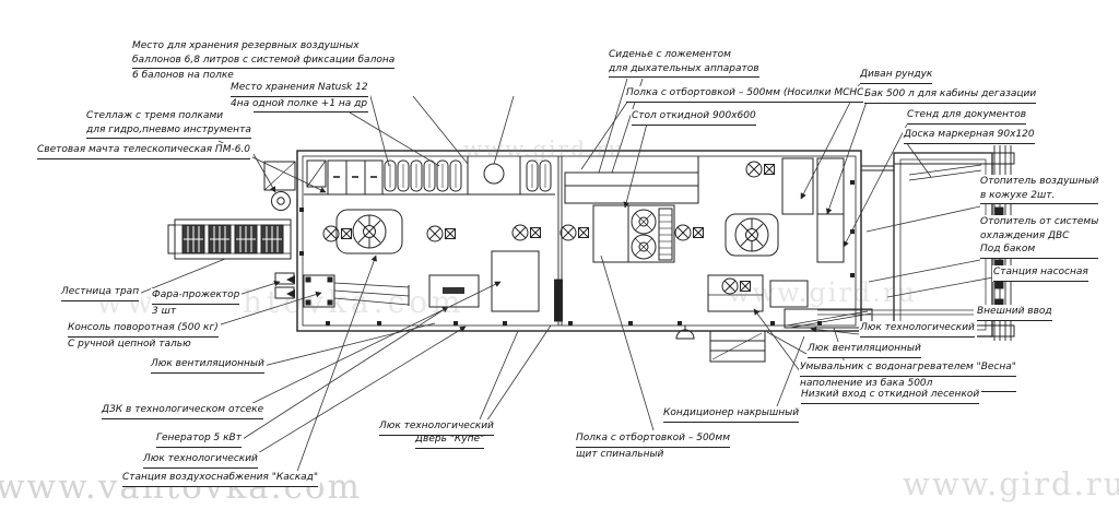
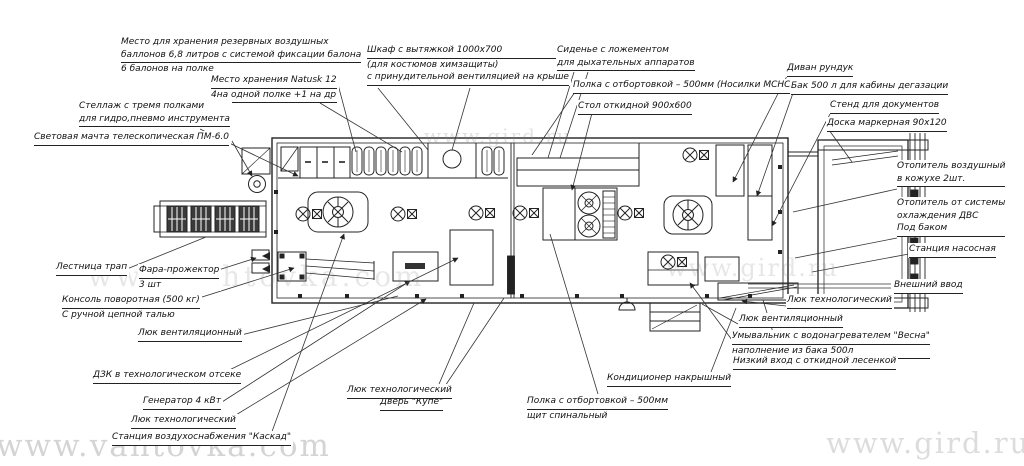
  wwhtovka.com
  www.gird.ru
  www.gird.ru
  www.vahtovka.com
  www.gird.ru
  Место для хранения резервных воздушных
  баллонов 6,8 литров с системой фиксации балона
  6 балонов на полке
  Место хранения Natusk 12
  4на одной полке +1 на др
  Стеллаж с тремя полками
  для гидро,пневмо инструмента
  Световая мачта телескопическая ПМ-6.0
+ Шкаф с вытяжкой 1000х700
+ (для костюмов химзащиты)
+ с принудительной вентиляцией на крыше
  Сиденье с ложементом
  для дыхательных аппаратов
  Полка с отбортовкой – 500мм (Носилки МСНС
  Стол откидной 900х600
  Диван рундук
  Бак 500 л для кабины дегазации
  Стенд для документов
  Доска маркерная 90х120
  Отопитель воздушный
  в кожухе 2шт.
  Отопитель от системы
  охлаждения ДВС
  Под баком
  Станция насосная
  Внешний ввод
  Люк технологический
  Люк вентиляционный
  Умывальник с водонагревателем "Весна"
  наполнение из бака 500л
  Низкий вход с откидной лесенкой
  Кондиционер накрышный
  Полка с отбортовкой – 500мм
  щит спинальный
  Дверь "Купе"
  Люк технологический
  Станция воздухоснабжения "Каскад"
  Люк технологический
- Генератор 5 кВт
+ Генератор 4 кВт
  ДЗК в технологическом отсеке
  Люк вентиляционный
  Консоль поворотная (500 кг)
  С ручной цепной талью
  Фара-прожектор
  3 шт
  Лестница трап
